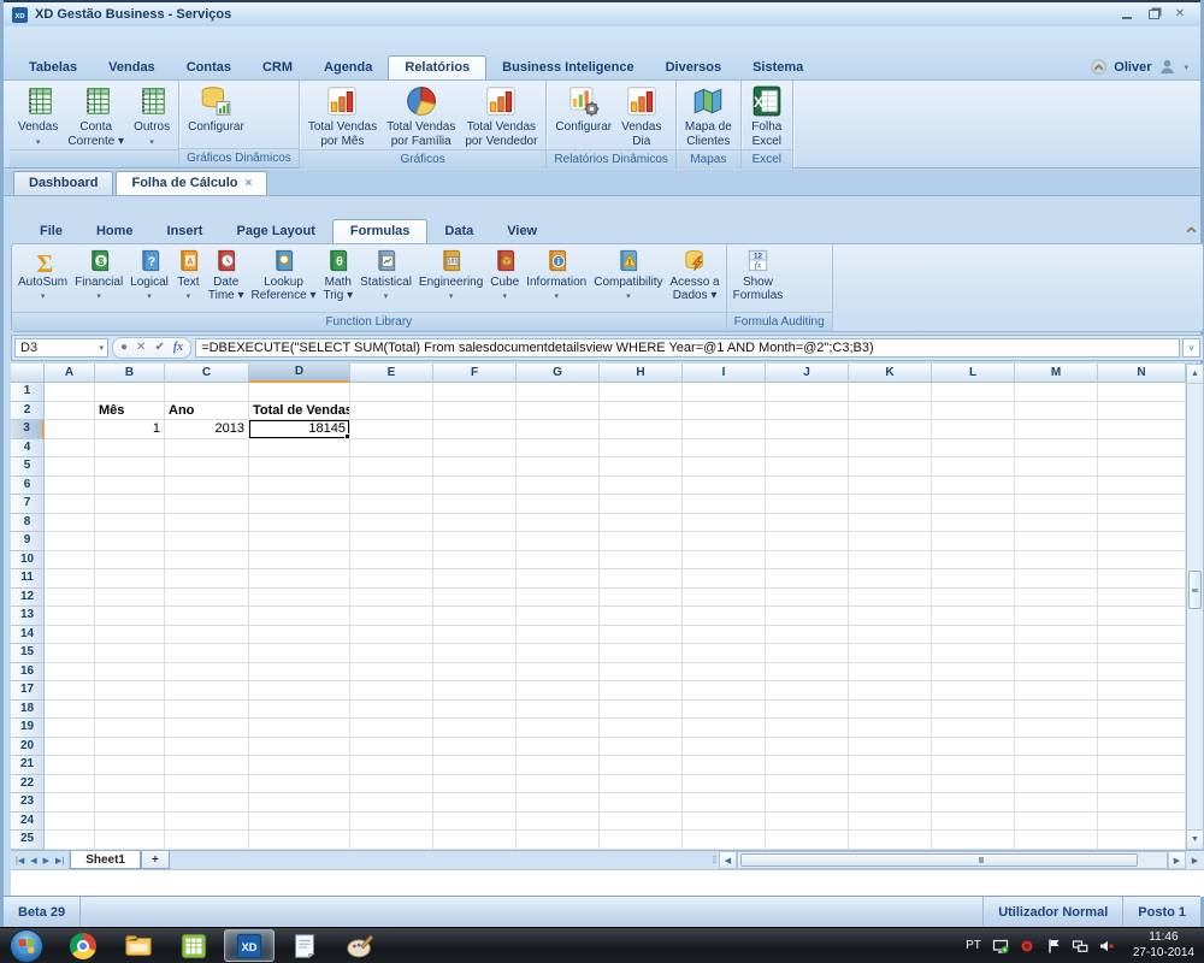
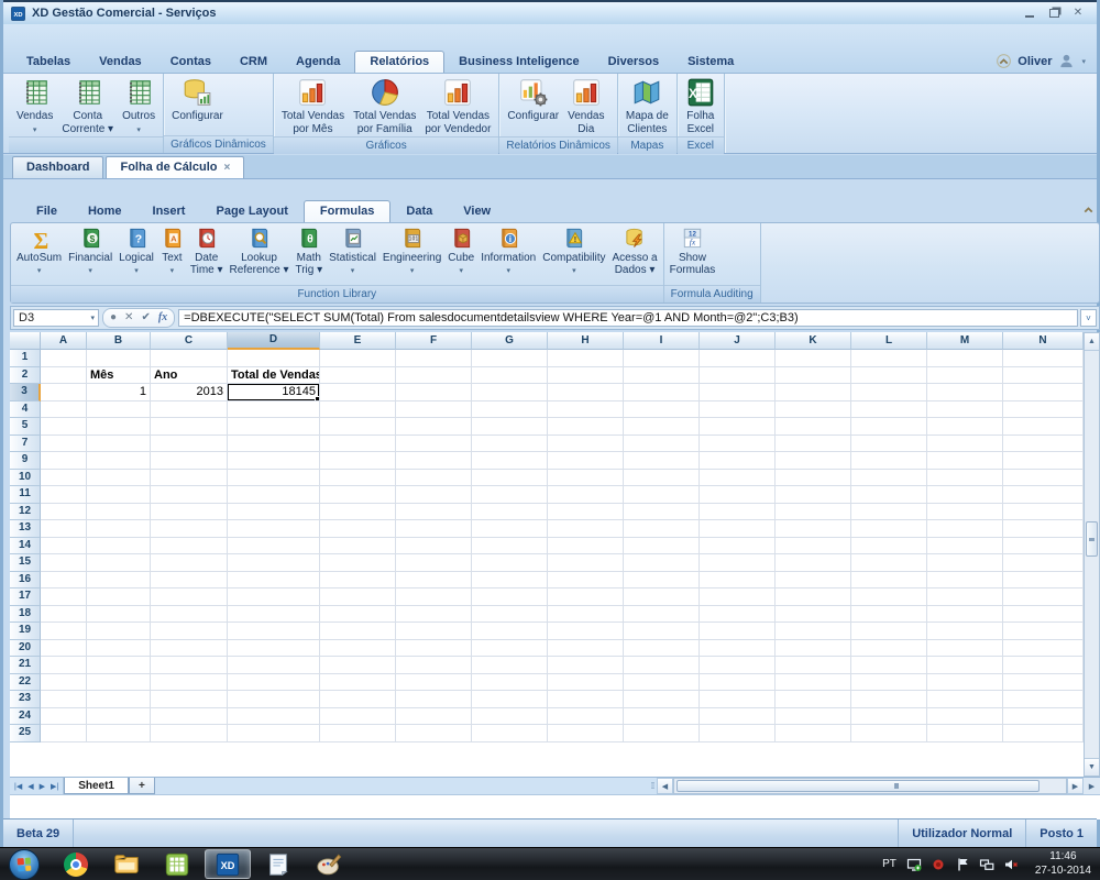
- XD Gestão Business - Serviços
+ XD Gestão Comercial - Serviços
  ✕
  Tabelas
  Vendas
  Contas
  CRM
  Agenda
  Relatórios
  Business Inteligence
  Diversos
  Sistema
  Oliver
  Vendas
  Conta
  Corrente ▾
  Outros
  Configurar
  Gráficos Dinâmicos
  Total Vendas
  por Mês
  Total Vendas
  por Família
  Total Vendas
  por Vendedor
  Gráficos
  Configurar
  Vendas
  Dia
  Relatórios Dinâmicos
  Mapa de
  Clientes
  Mapas
  X
  Folha
  Excel
  Excel
  Dashboard
  Folha de Cálculo
  ×
  File
  Home
  Insert
  Page Layout
  Formulas
  Data
  View
  Σ
  AutoSum
  $
  Financial
  ?
  Logical
  A
  Text
  Date
  Time ▾
  Lookup
  Reference ▾
  θ
  Math
  Trig ▾
  Statistical
  Engineering
  Cube
  i
  Information
  !
  Compatibility
  Acesso a
  Dados ▾
  Function Library
  fx
  Show
  Formulas
  Formula Auditing
  D3
  ●
  ✕
  ✔
  fx
  =DBEXECUTE("SELECT SUM(Total) From salesdocumentdetailsview WHERE Year=@1 AND Month=@2";C3;B3)
  ˅
  A
  B
  C
  D
  E
  F
  G
  H
  I
  J
  K
  L
  M
  N
  1
  2
  Mês
  Ano
  Total de Vendas
  3
  1
  2013
  18145
  4
  5
- 6
  7
- 8
  9
  10
  11
  12
  13
  14
  15
  16
  17
  18
  19
  20
  21
  22
  23
  24
  25
  Sheet1
  +
  ⁞⁞
  Beta 29
  Utilizador Normal
  Posto 1
  XD
  PT
  11:46
  27-10-2014
